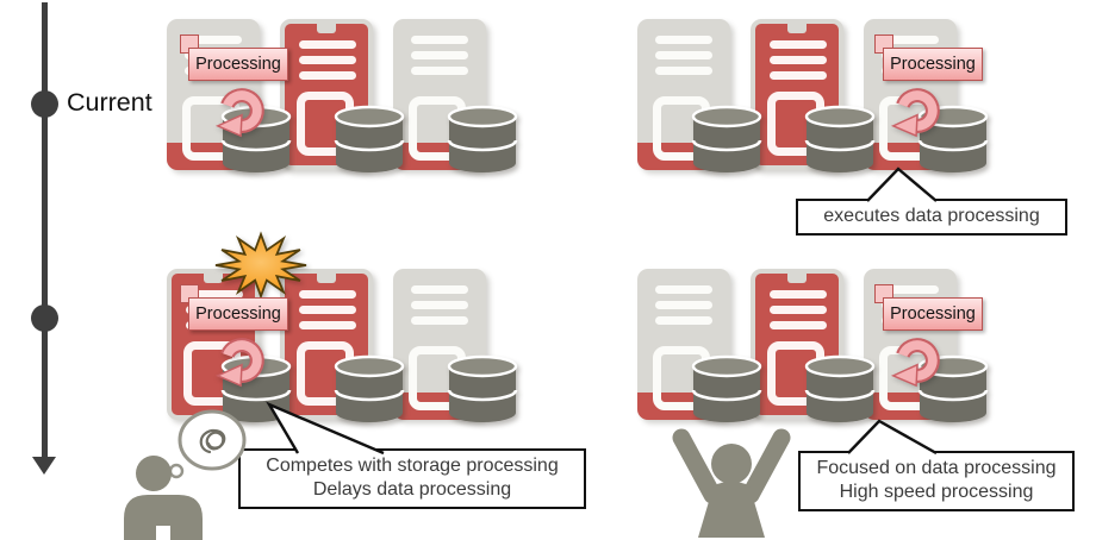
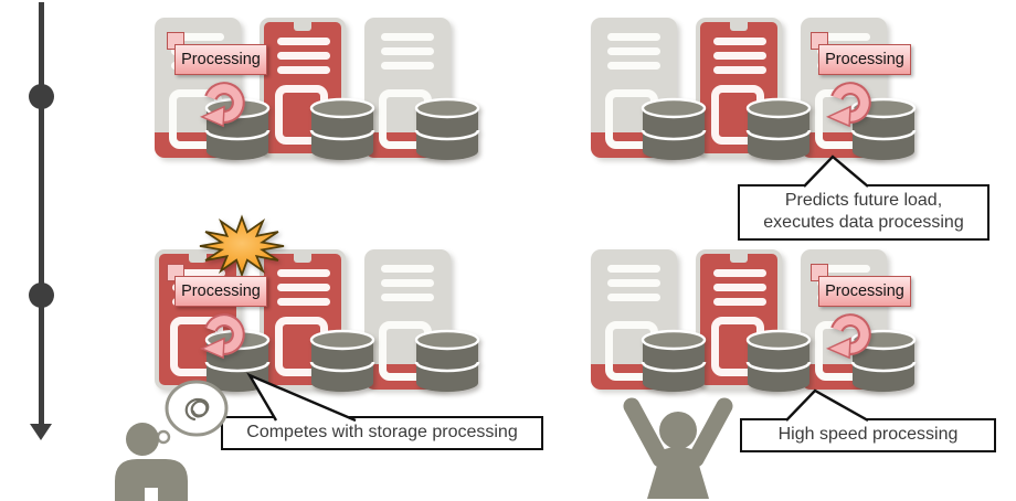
- Current
  Processing
  Processing
  Processing
  Processing
+ Predicts future load,
  executes data processing
  Competes with storage processing
- Delays data processing
- Focused on data processing
  High speed processing
